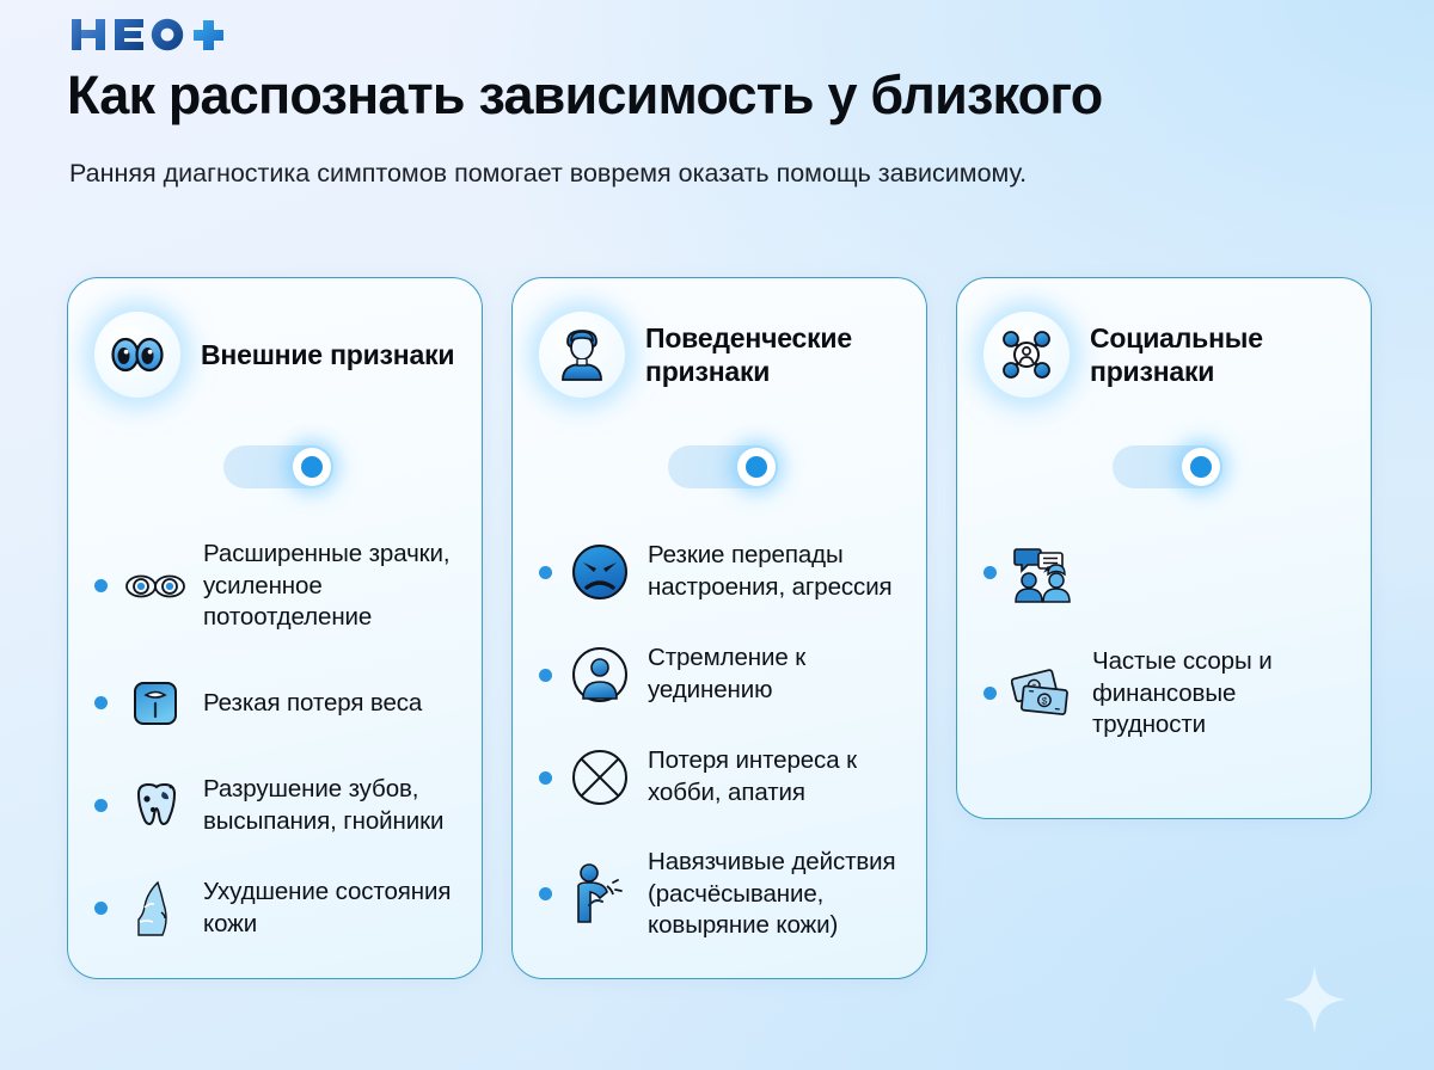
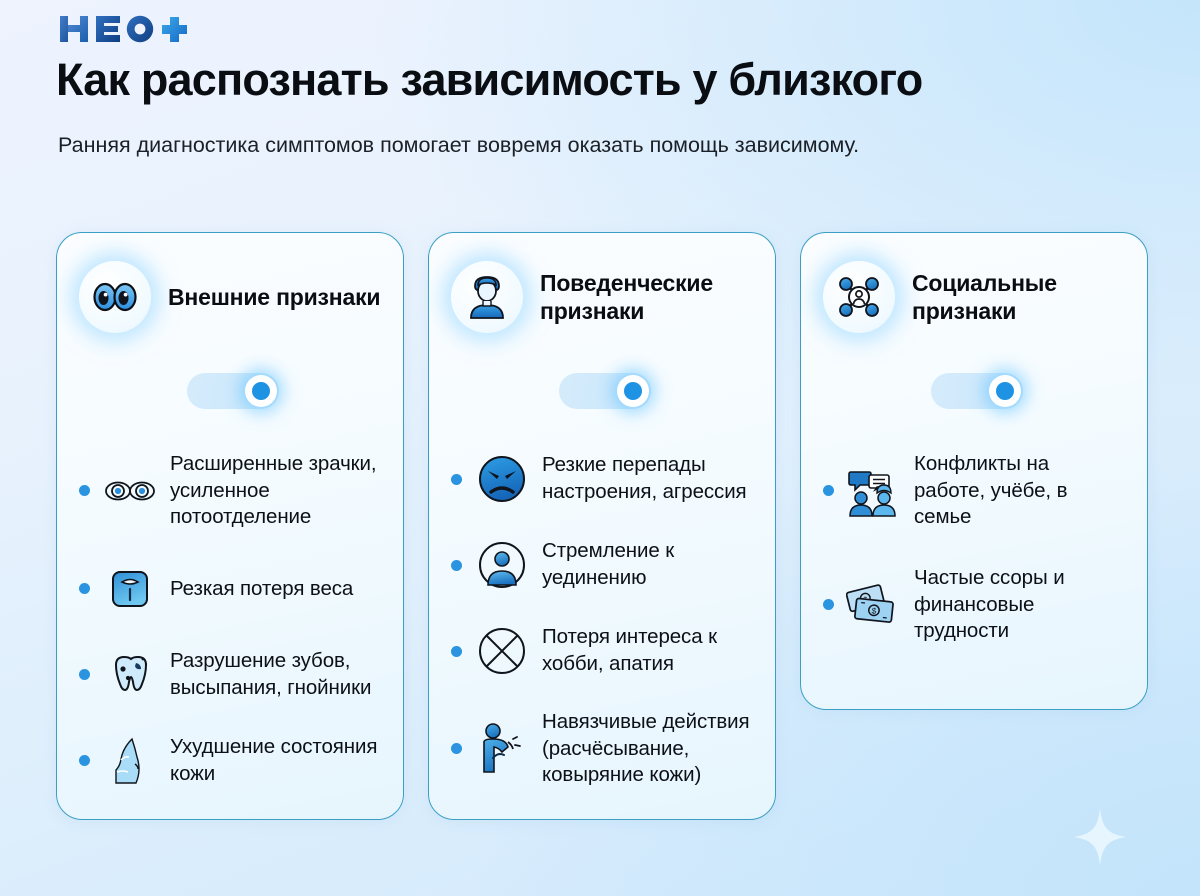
  Как распознать зависимость у близкого
  Ранняя диагностика симптомов помогает вовремя оказать помощь зависимому.
  Внешние признаки
  Расширенные зрачки, усиленное потоотделение
  Резкая потеря веса
  Разрушение зубов, высыпания, гнойники
  Ухудшение состояния кожи
  Поведенческие признаки
  Резкие перепады настроения, агрессия
  Стремление к уединению
  Потеря интереса к хобби, апатия
  Навязчивые действия (расчёсывание, ковыряние кожи)
  Социальные признаки
+ Конфликты на работе, учёбе, в семье
  Частые ссоры и финансовые трудности
